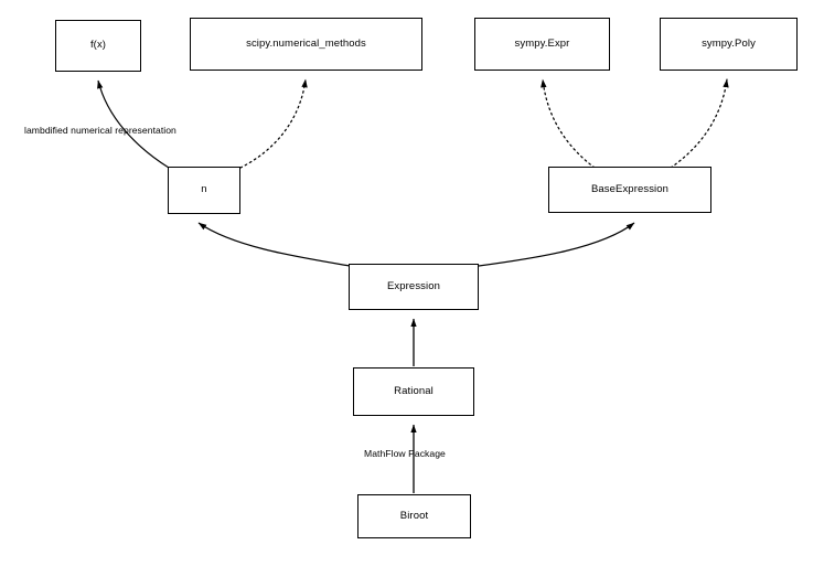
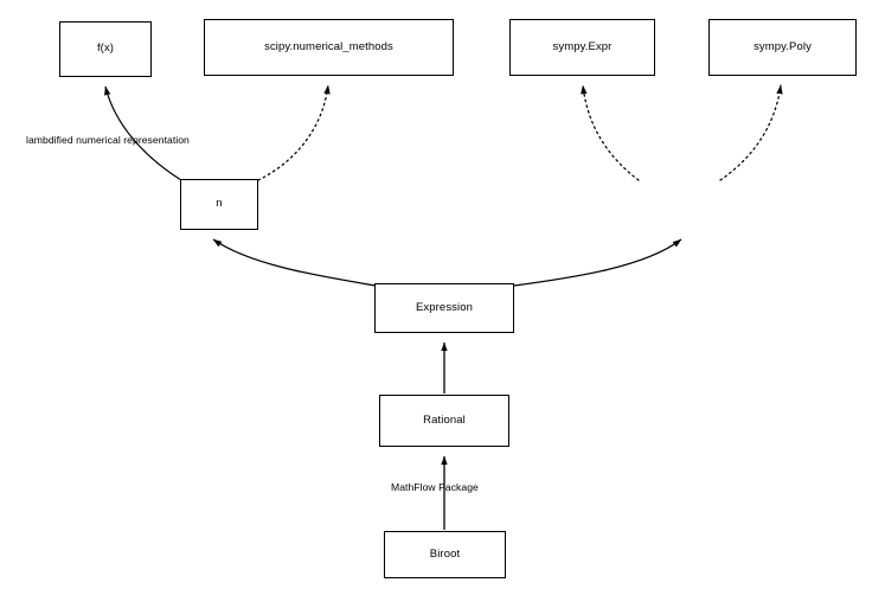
  f(x)
  scipy.numerical_methods
  sympy.Expr
  sympy.Poly
  n
- BaseExpression
  Expression
  Rational
  Biroot
  lambdified numerical representation
  MathFlow Package
